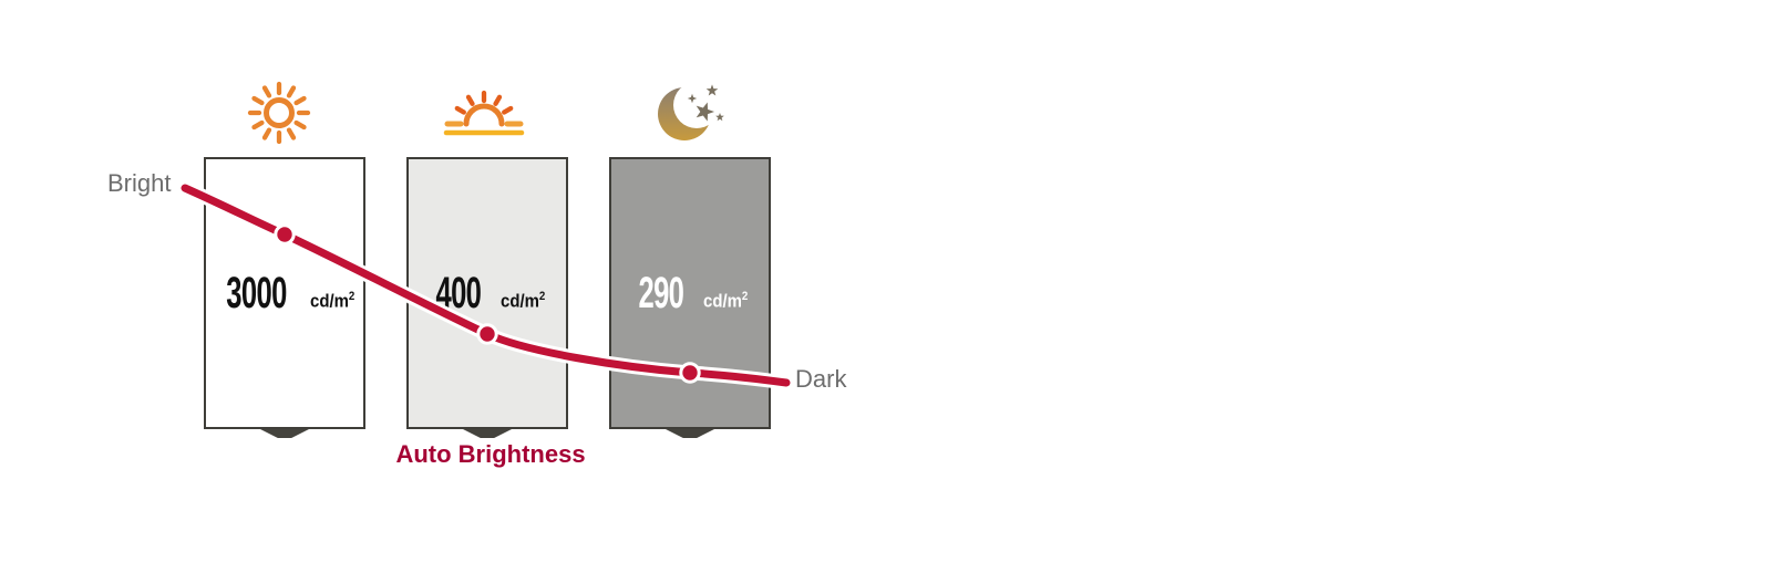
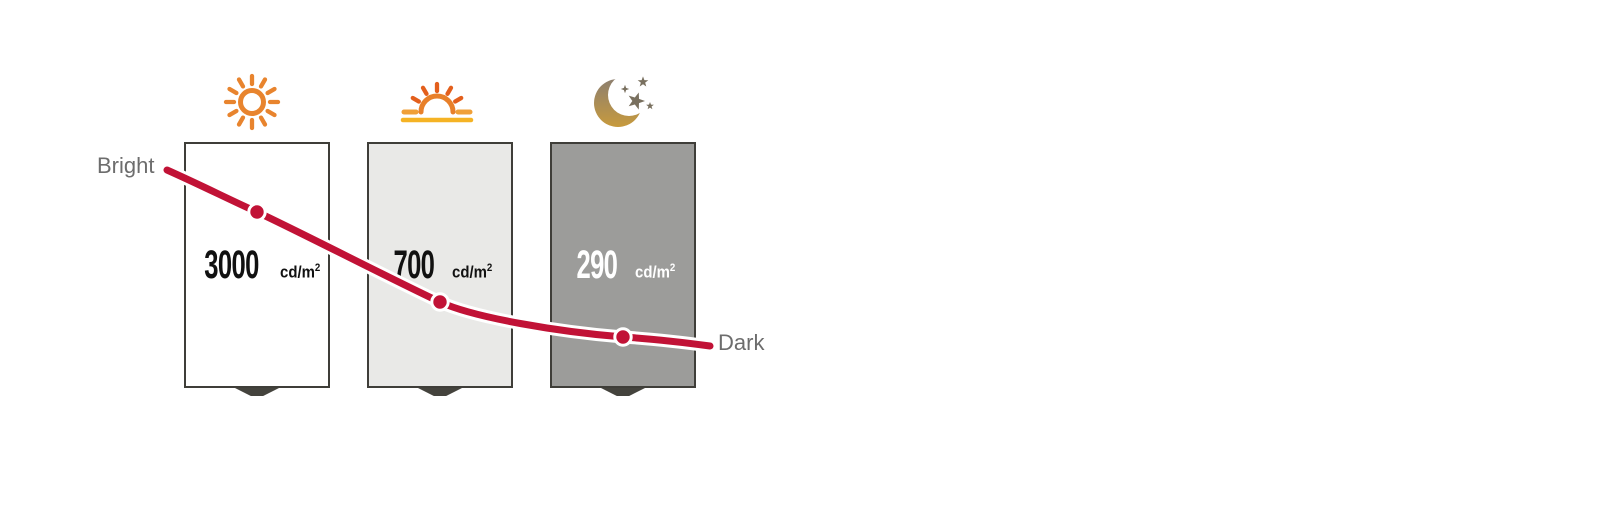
  3000
  cd/m2
- 400
+ 700
  cd/m2
  290
  cd/m2
  Bright
  Dark
- Auto Brightness
